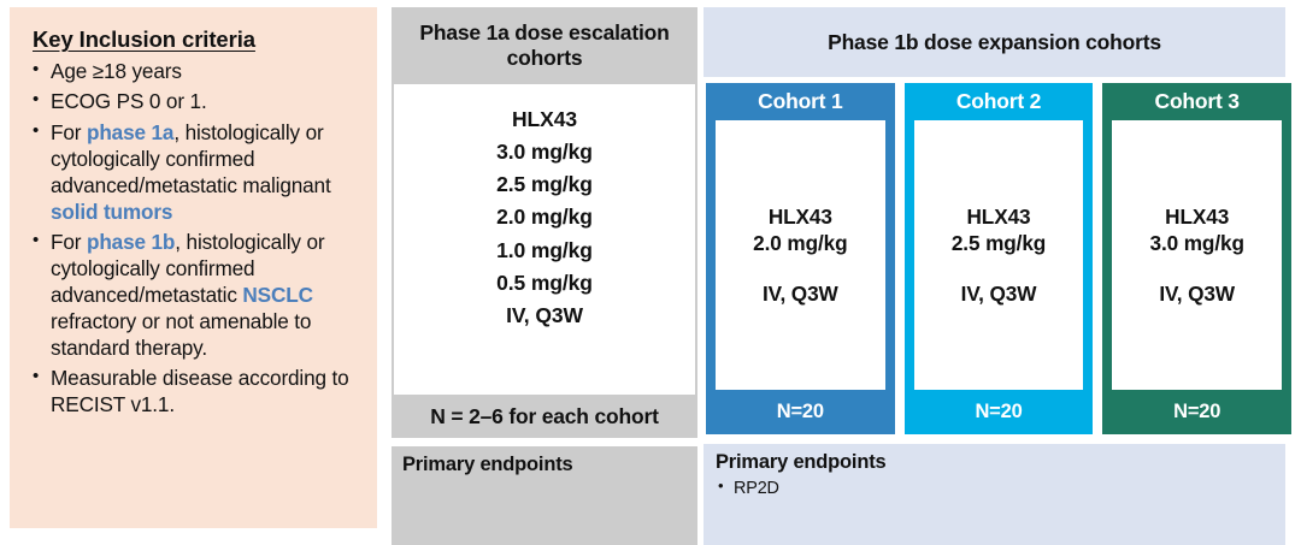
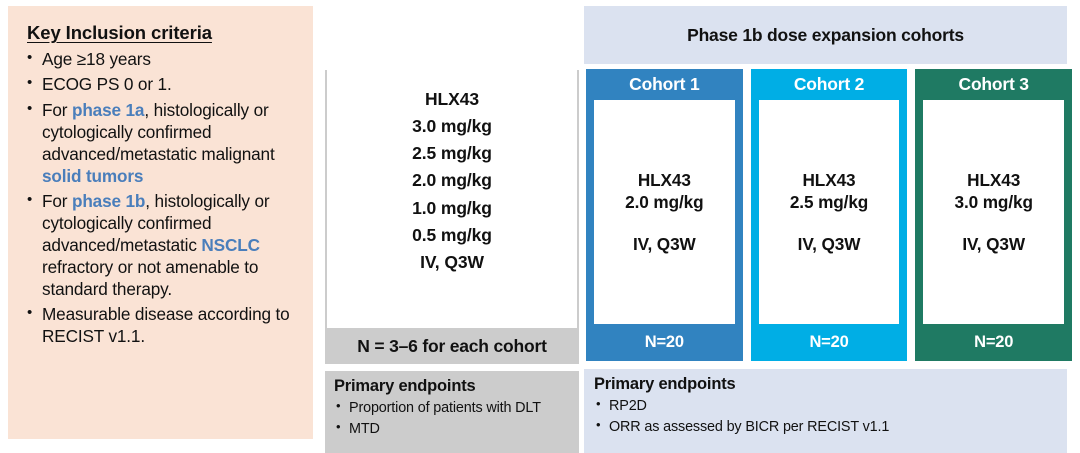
  Key Inclusion criteria
  Age ≥18 years
  ECOG PS 0 or 1.
  For phase 1a, histologically or cytologically confirmed advanced/metastatic malignant solid tumors
  For phase 1b, histologically or cytologically confirmed advanced/metastatic NSCLC refractory or not amenable to standard therapy.
  Measurable disease according to RECIST v1.1.
- Phase 1a dose escalation cohorts
  HLX43
  3.0 mg/kg
  2.5 mg/kg
  2.0 mg/kg
  1.0 mg/kg
  0.5 mg/kg
  IV, Q3W
- N = 2–6 for each cohort
+ N = 3–6 for each cohort
  Primary endpoints
+ Proportion of patients with DLT
+ MTD
  Phase 1b dose expansion cohorts
  Cohort 1
  HLX43
  2.0 mg/kg
  IV, Q3W
  N=20
  Cohort 2
  HLX43
  2.5 mg/kg
  IV, Q3W
  N=20
  Cohort 3
  HLX43
  3.0 mg/kg
  IV, Q3W
  N=20
  Primary endpoints
  RP2D
+ ORR as assessed by BICR per RECIST v1.1
